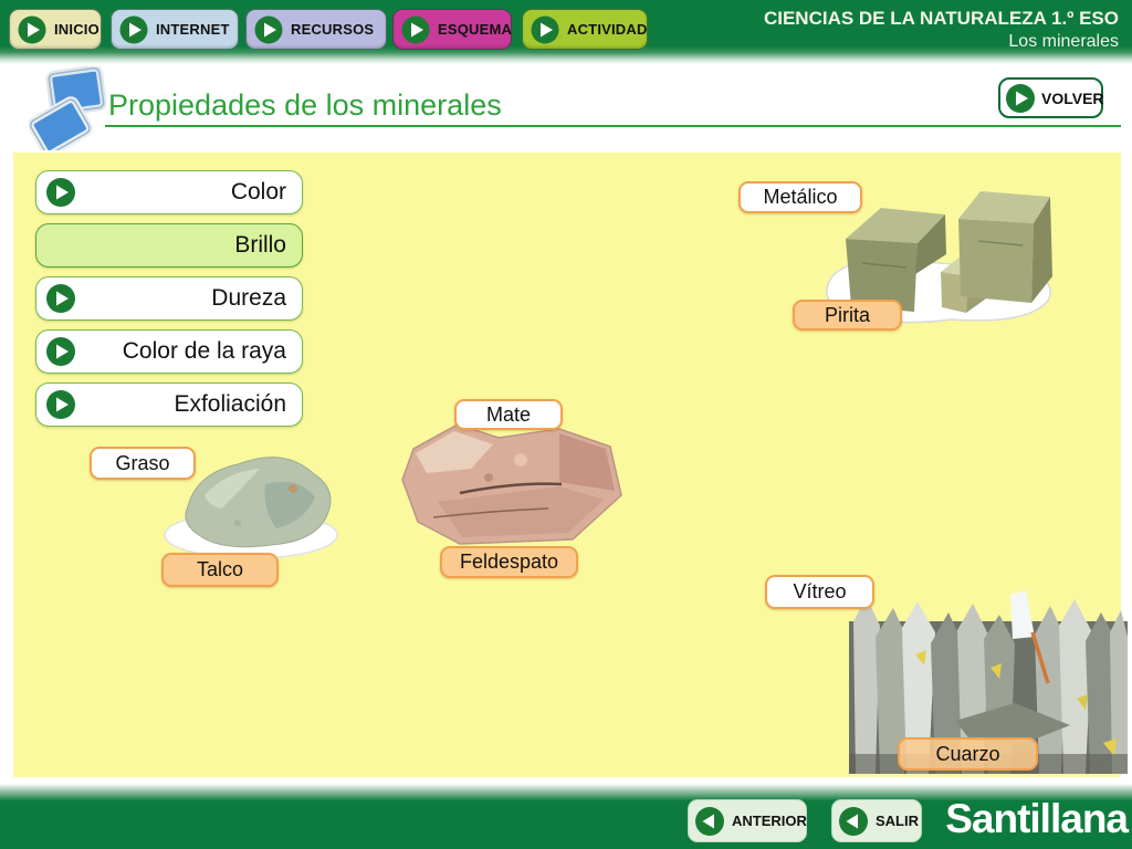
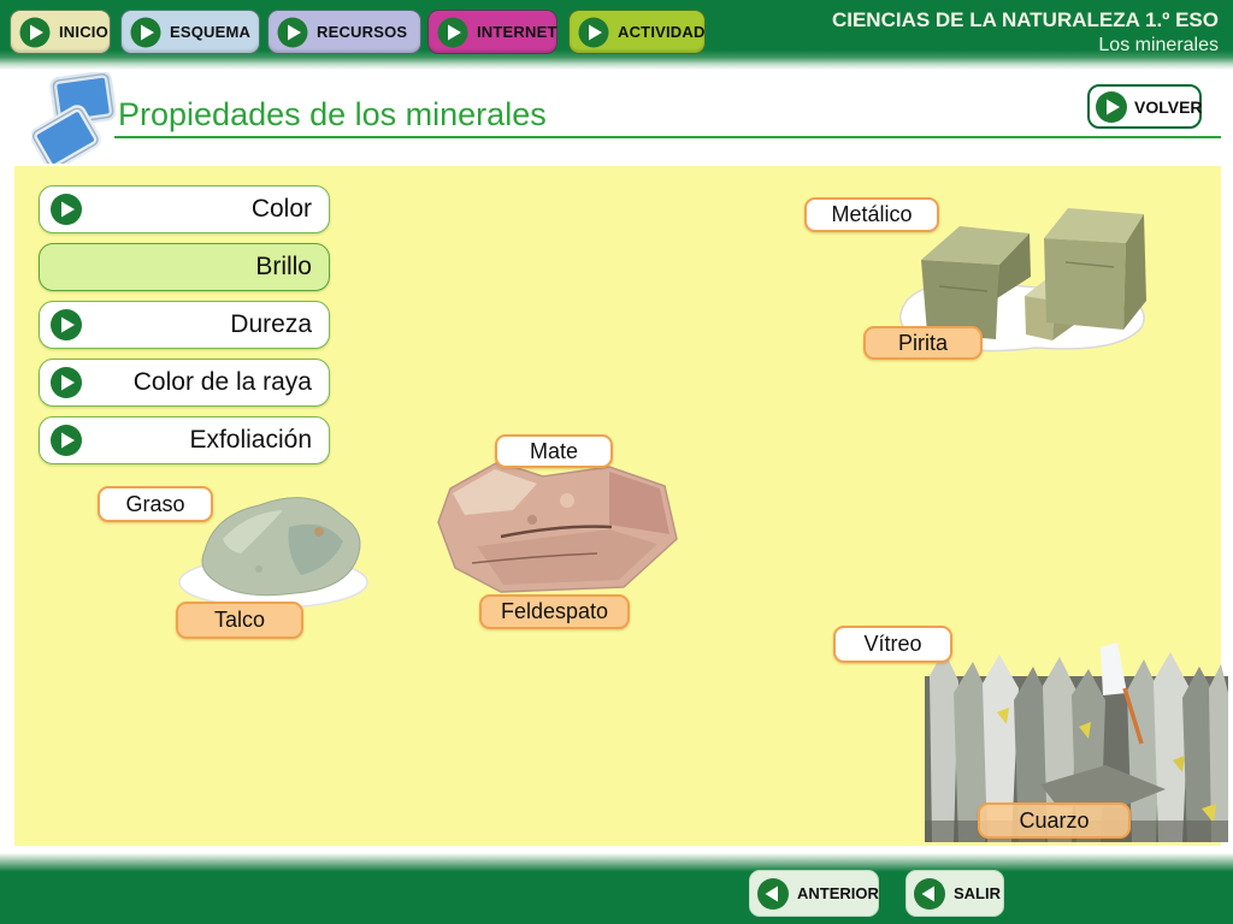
  INICIO
- INTERNET
+ ESQUEMA
  RECURSOS
- ESQUEMA
+ INTERNET
  ACTIVIDAD
  CIENCIAS DE LA NATURALEZA 1.º ESO
  Los minerales
  Propiedades de los minerales
  VOLVER
  Color
  Brillo
  Dureza
  Color de la raya
  Exfoliación
  Metálico
  Pirita
  Mate
  Feldespato
  Graso
  Talco
  Vítreo
  Cuarzo
  ANTERIOR
  SALIR
- Santillana
